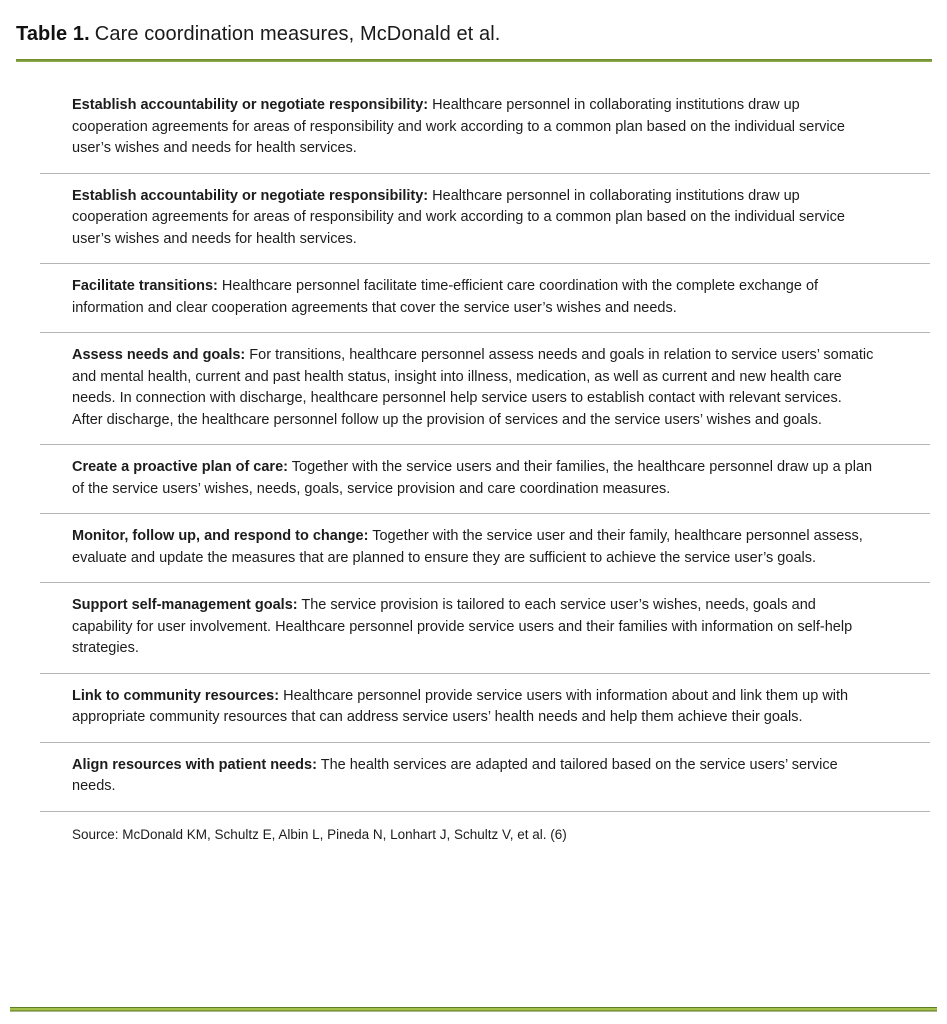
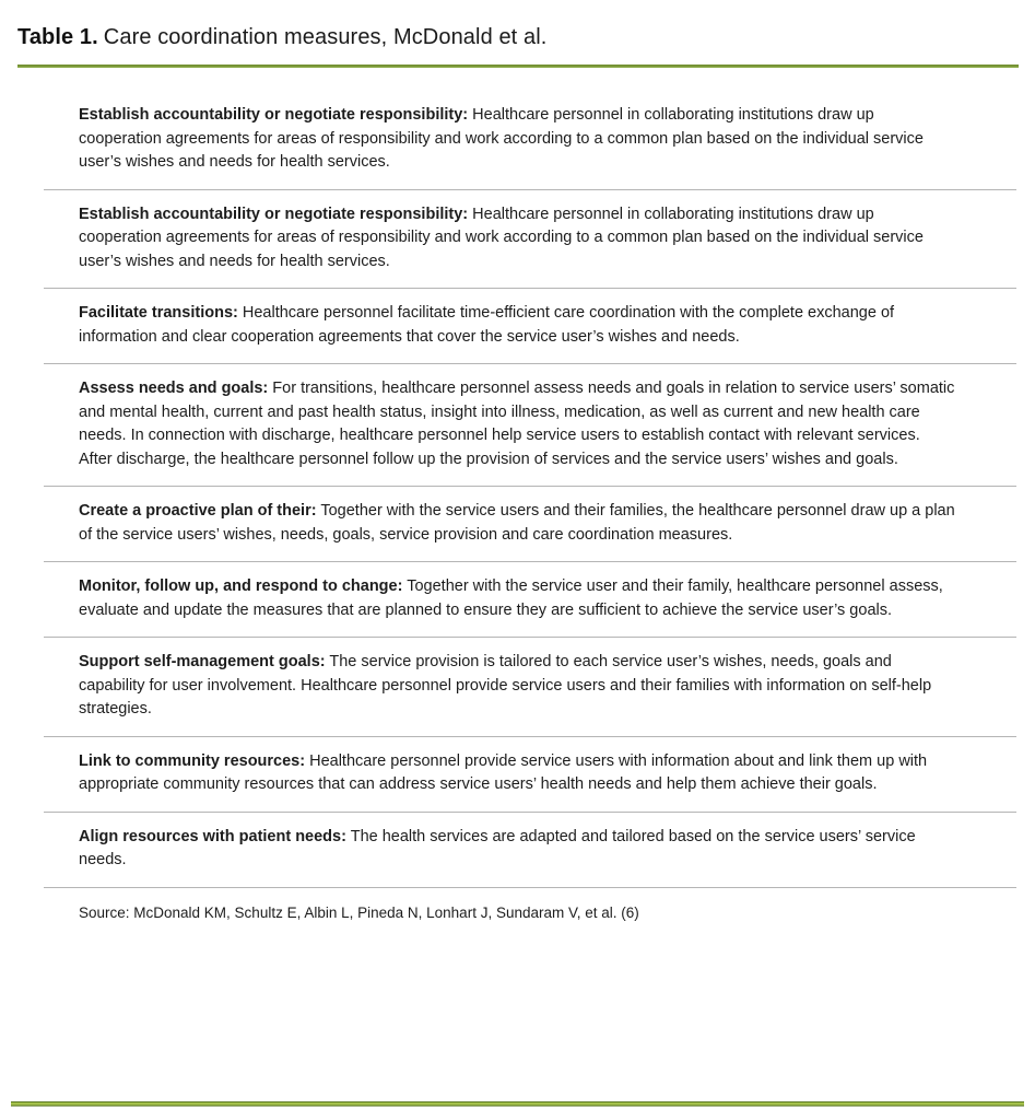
  Table 1. Care coordination measures, McDonald et al.
  Establish accountability or negotiate responsibility: Healthcare personnel in collaborating institutions draw up cooperation agreements for areas of responsibility and work according to a common plan based on the individual service user’s wishes and needs for health services.
  Establish accountability or negotiate responsibility: Healthcare personnel in collaborating institutions draw up cooperation agreements for areas of responsibility and work according to a common plan based on the individual service user’s wishes and needs for health services.
  Facilitate transitions: Healthcare personnel facilitate time-efficient care coordination with the complete exchange of information and clear cooperation agreements that cover the service user’s wishes and needs.
  Assess needs and goals: For transitions, healthcare personnel assess needs and goals in relation to service users’ somatic and mental health, current and past health status, insight into illness, medication, as well as current and new health care needs. In connection with discharge, healthcare personnel help service users to establish contact with relevant services. After discharge, the healthcare personnel follow up the provision of services and the service users’ wishes and goals.
- Create a proactive plan of care: Together with the service users and their families, the healthcare personnel draw up a plan of the service users’ wishes, needs, goals, service provision and care coordination measures.
+ Create a proactive plan of their: Together with the service users and their families, the healthcare personnel draw up a plan of the service users’ wishes, needs, goals, service provision and care coordination measures.
  Monitor, follow up, and respond to change: Together with the service user and their family, healthcare personnel assess, evaluate and update the measures that are planned to ensure they are sufficient to achieve the service user’s goals.
  Support self-management goals: The service provision is tailored to each service user’s wishes, needs, goals and capability for user involvement. Healthcare personnel provide service users and their families with information on self-help strategies.
  Link to community resources: Healthcare personnel provide service users with information about and link them up with appropriate community resources that can address service users’ health needs and help them achieve their goals.
  Align resources with patient needs: The health services are adapted and tailored based on the service users’ service needs.
- Source: McDonald KM, Schultz E, Albin L, Pineda N, Lonhart J, Schultz V, et al. (6)
+ Source: McDonald KM, Schultz E, Albin L, Pineda N, Lonhart J, Sundaram V, et al. (6)
